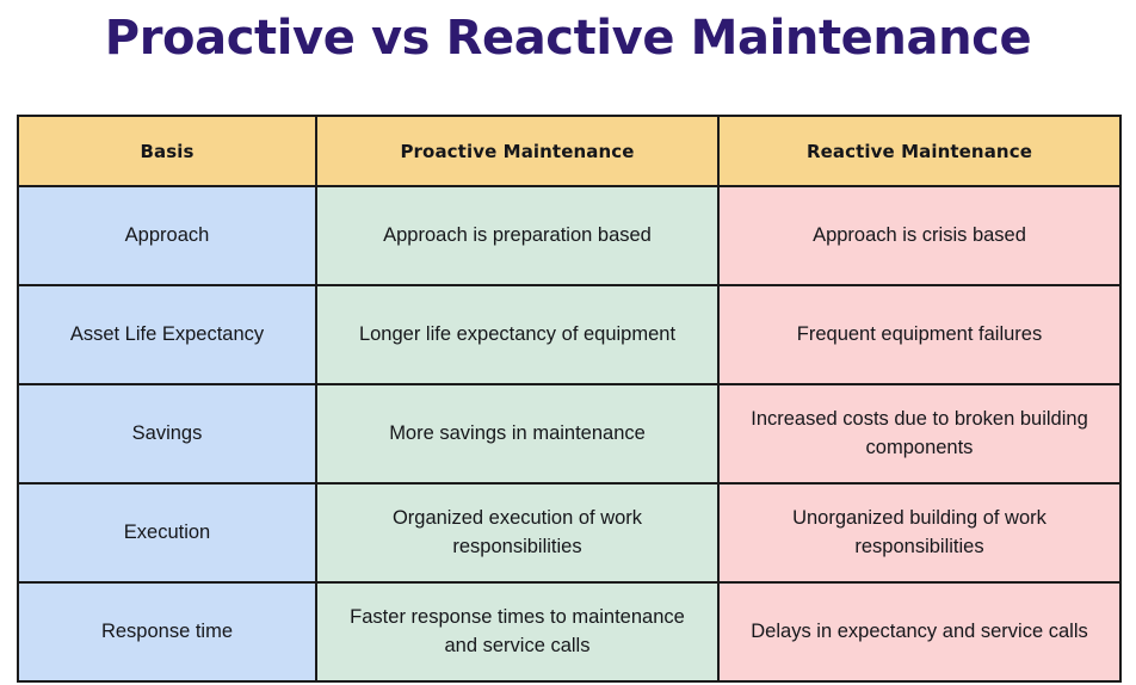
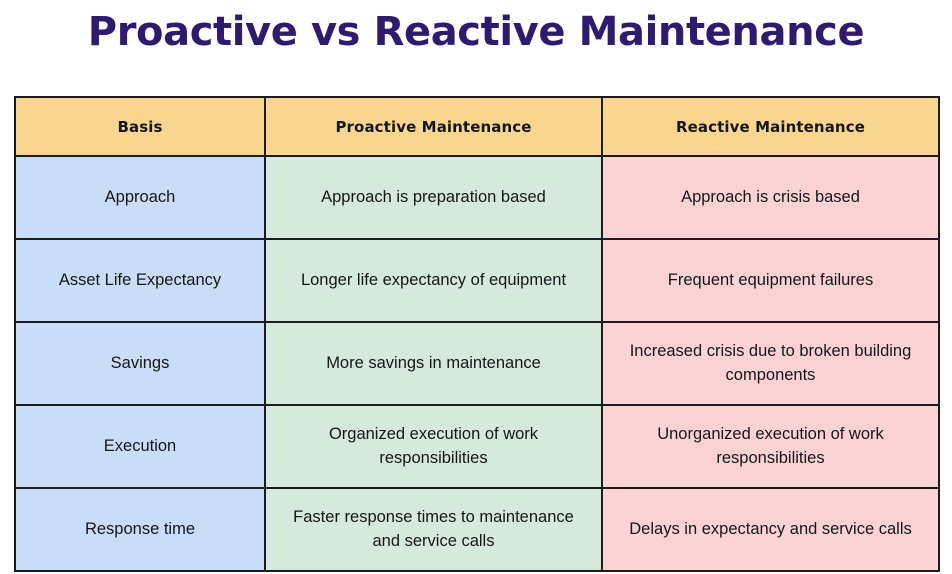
  Proactive vs Reactive Maintenance
  Basis	Proactive Maintenance	Reactive Maintenance
  Approach	Approach is preparation based	Approach is crisis based
  Asset Life Expectancy	Longer life expectancy of equipment	Frequent equipment failures
- Savings	More savings in maintenance	Increased costs due to broken building components
+ Savings	More savings in maintenance	Increased crisis due to broken building components
- Execution	Organized execution of work responsibilities	Unorganized building of work responsibilities
+ Execution	Organized execution of work responsibilities	Unorganized execution of work responsibilities
  Response time	Faster response times to maintenance and service calls	Delays in expectancy and service calls
